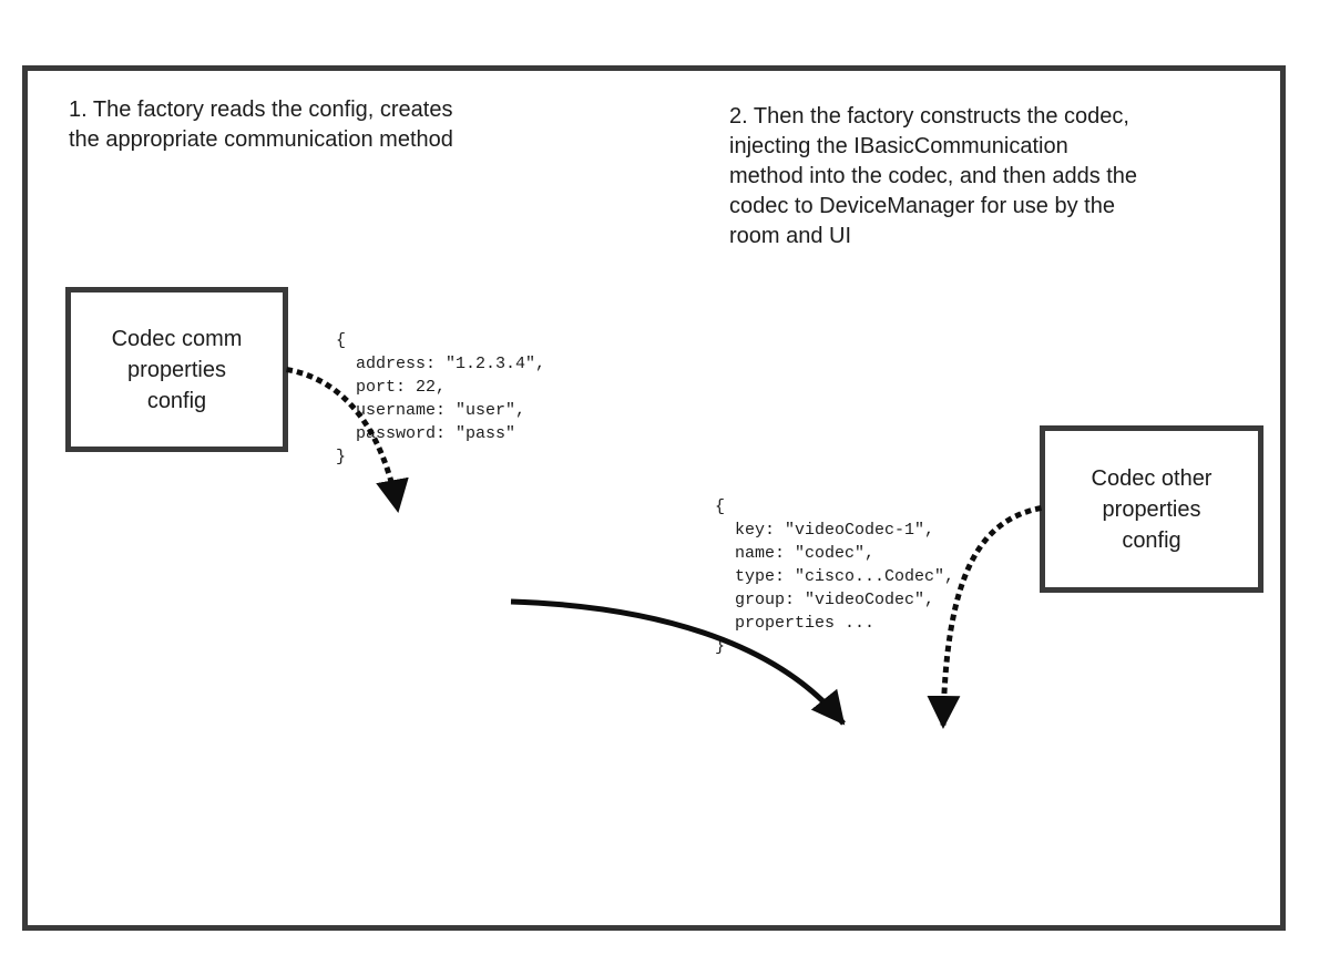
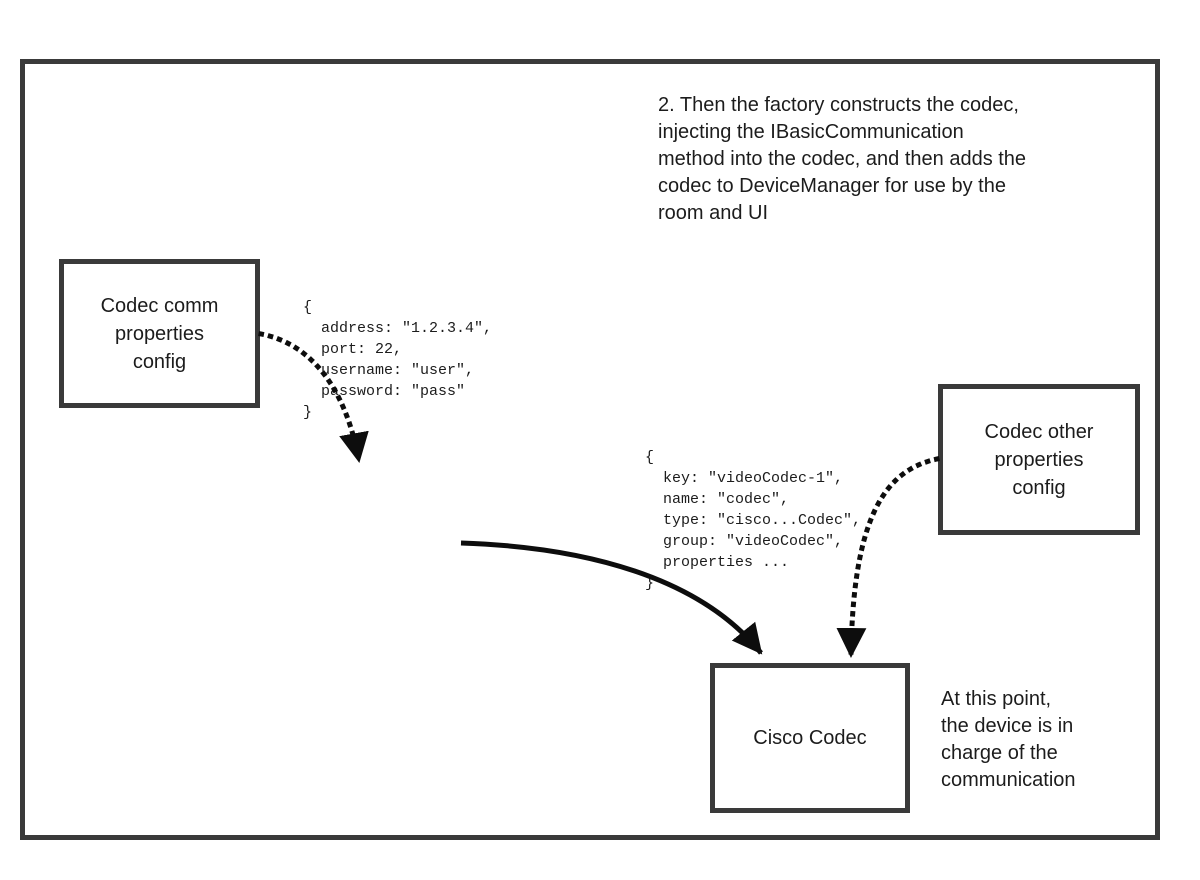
- 1. The factory reads the config, creates
- the appropriate communication method
  2. Then the factory constructs the codec,
  injecting the IBasicCommunication
  method into the codec, and then adds the
  codec to DeviceManager for use by the
  room and UI
+ At this point,
+ the device is in
+ charge of the
+ communication
  Codec comm
  properties
  config
  Codec other
  properties
  config
+ Cisco Codec
  {
  address: "1.2.3.4",
  port: 22,
  username: "user",
  pssword: "pass"
  }
  {
  key: "videoCodec-1",
  name: "codec",
  type: "cisco...Codec",
  group: "videoCodec",
  properties ...
  }
